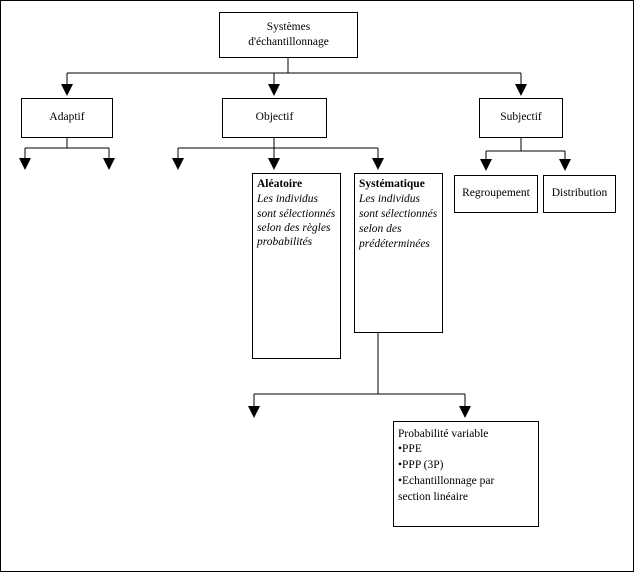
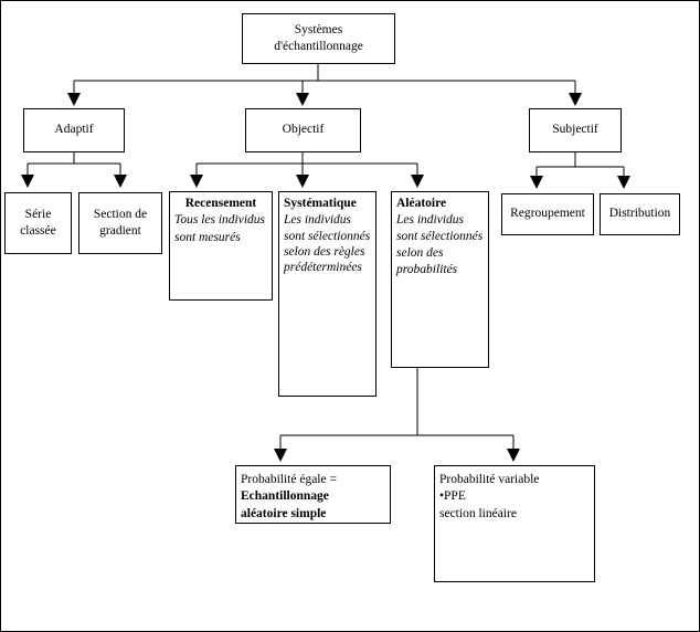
  Systèmes
  d'échantillonnage
  Adaptif
  Objectif
  Subjectif
+ Série
+ classée
+ Section de
+ gradient
+ Recensement
+ Tous les individus
+ sont mesurés
- Aléatoire
+ Systématique
  Les individus
  sont sélectionnés
  selon des règles
- probabilités
+ prédéterminées
- Systématique
+ Aléatoire
  Les individus
  sont sélectionnés
  selon des
- prédéterminées
+ probabilités
  Regroupement
  Distribution
+ Probabilité égale =
+ Echantillonnage
+ aléatoire simple
  Probabilité variable
  •PPE
- •PPP (3P)
- •Echantillonnage par
  section linéaire
